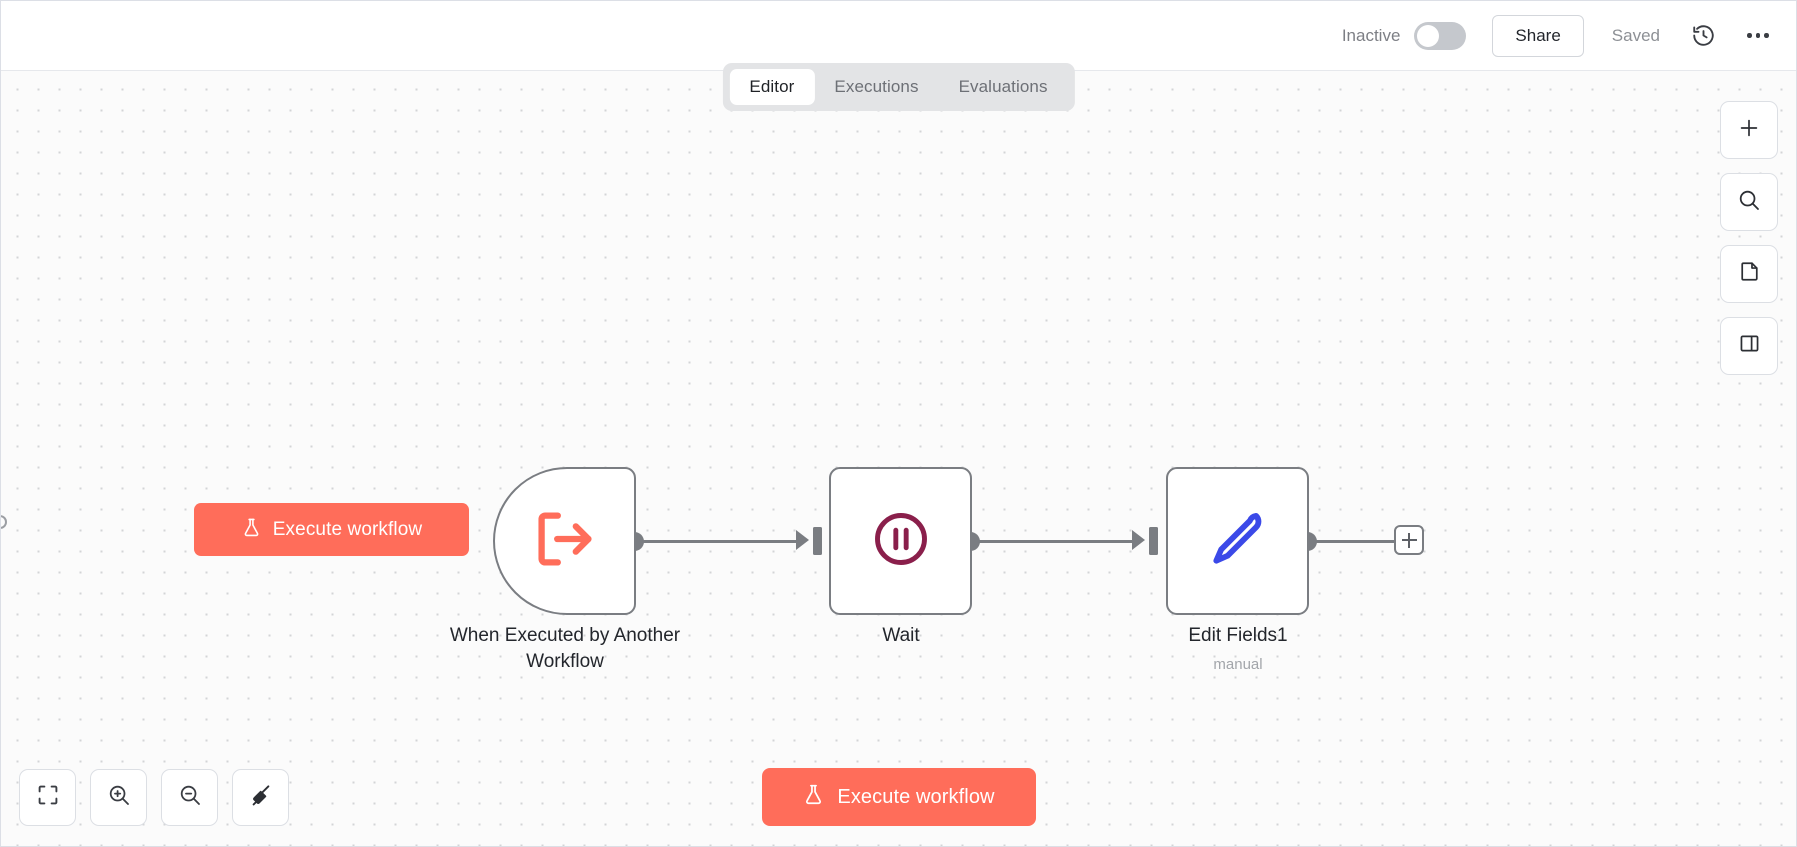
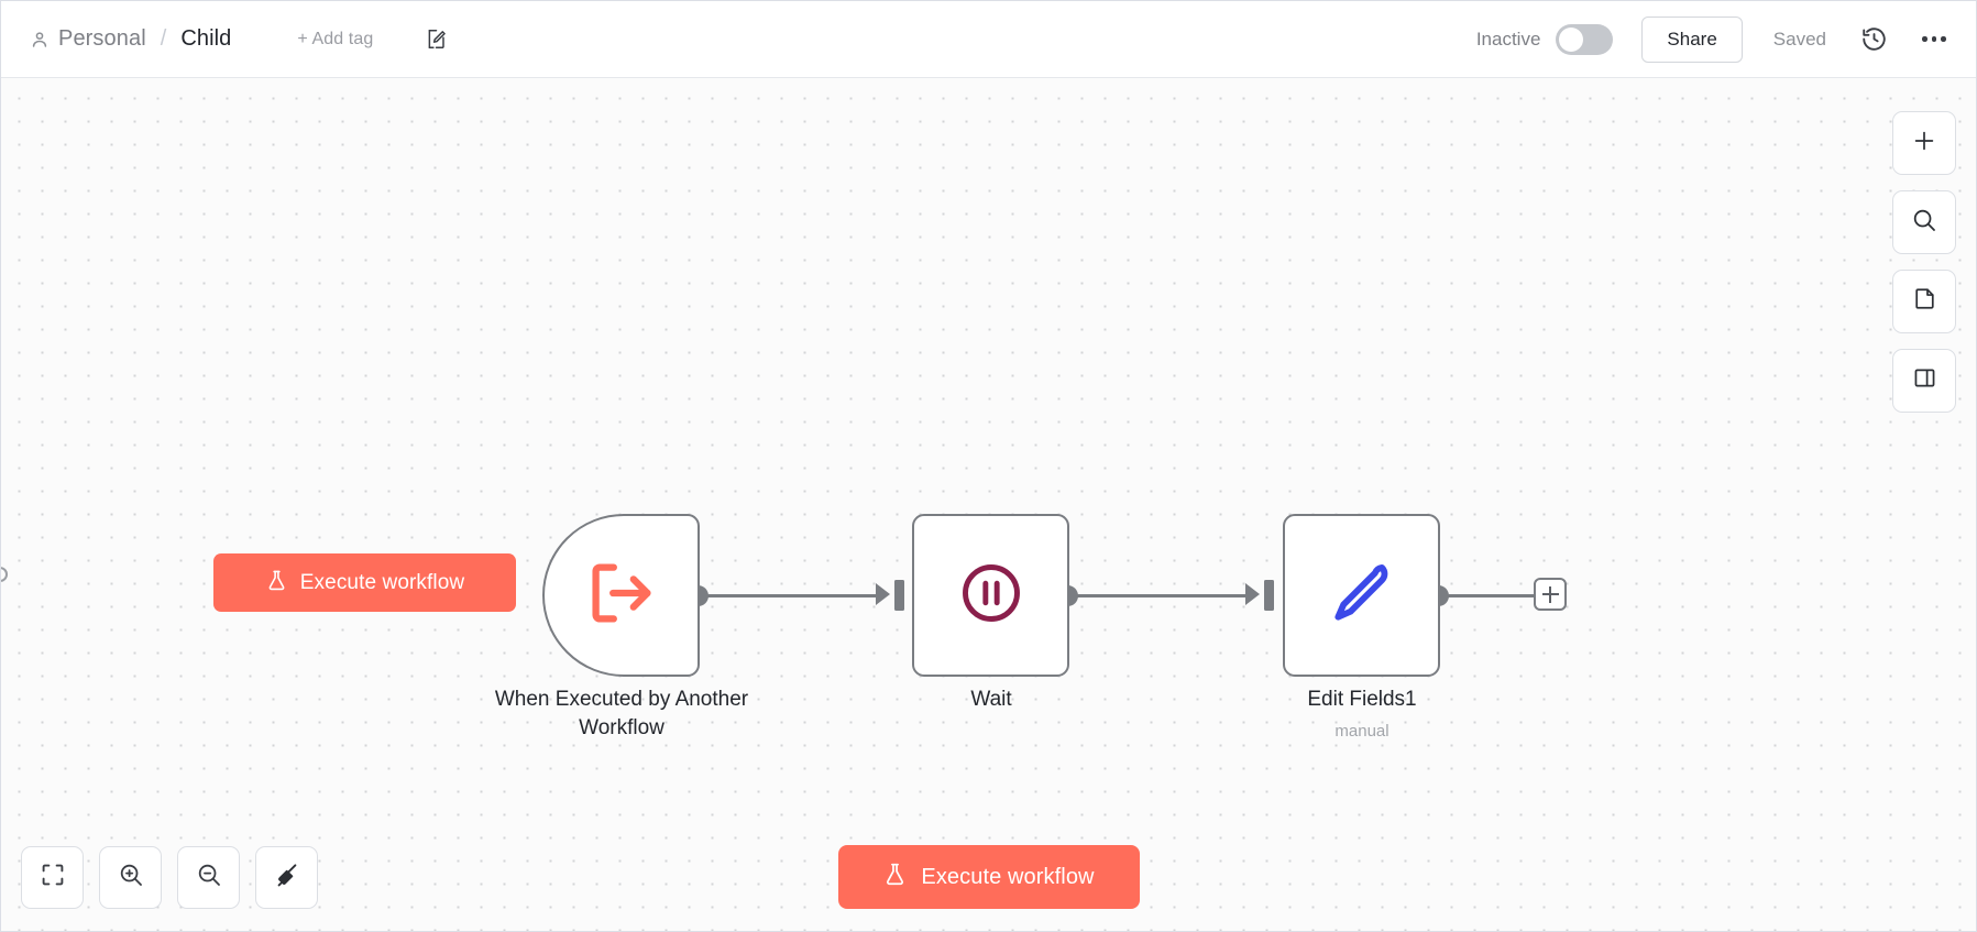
+ Personal
+ /
+ Child
+ + Add tag
  Inactive
  Share
  Saved
- Editor
- Executions
- Evaluations
  Execute workflow
  When Executed by Another Workflow
  Wait
  Edit Fields1
  manual
  Execute workflow
